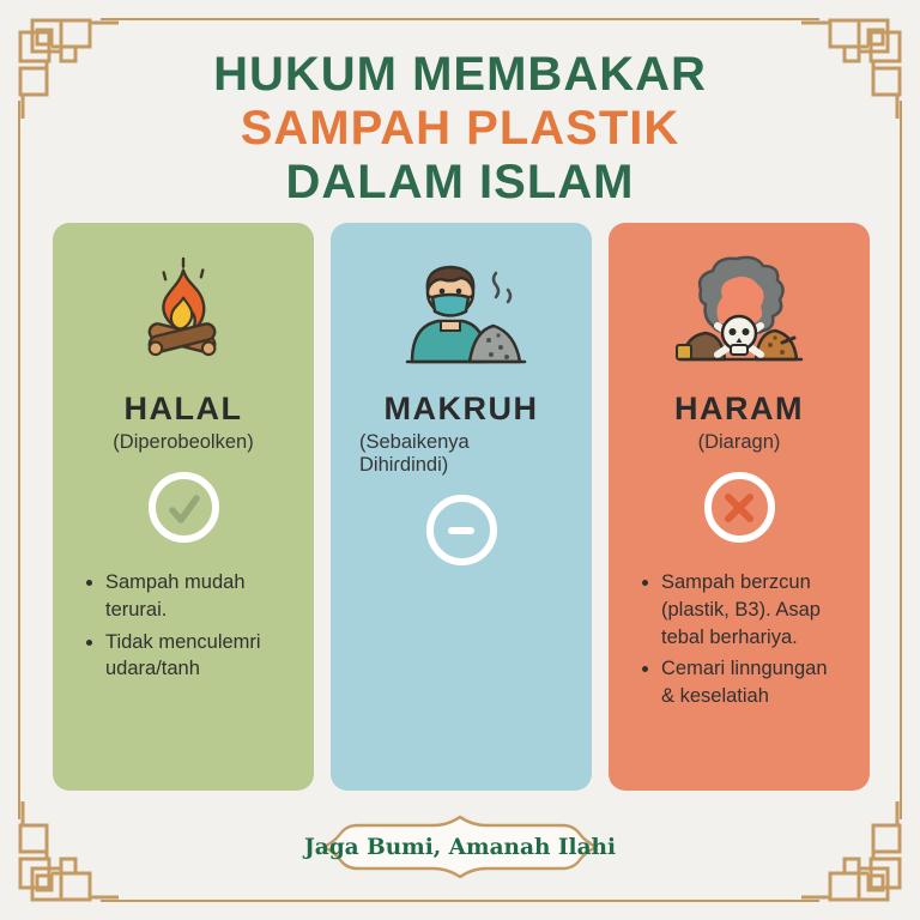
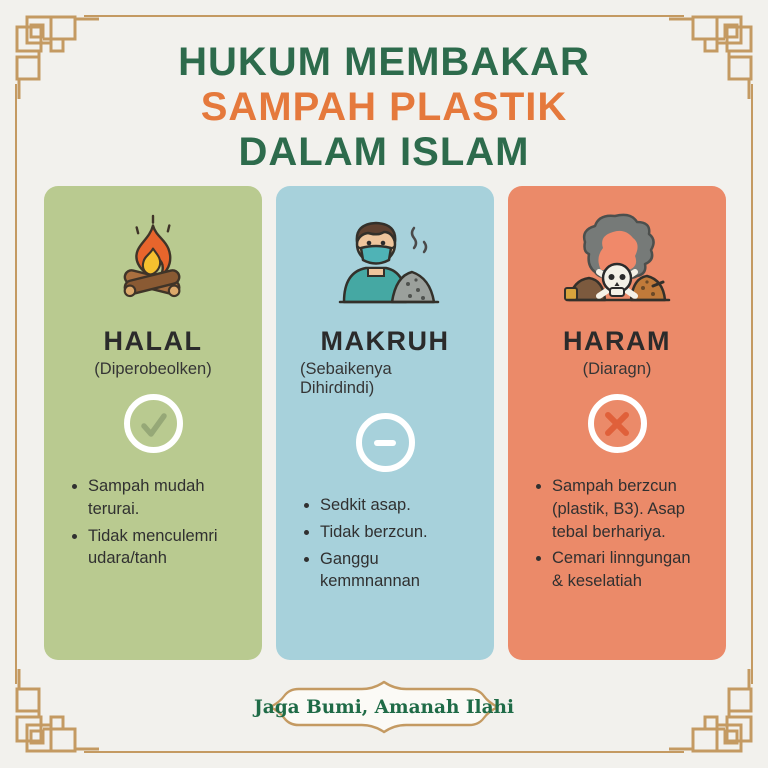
  HUKUM MEMBAKAR
  SAMPAH PLASTIK
  DALAM ISLAM
  HALAL
  (Diperobeolken)
  Sampah mudah terurai.
  Tidak menculemri udara/tanh
  MAKRUH
  (Sebaikenya Dihiɾdindi)
+ Sedkit asap.
+ Tidak berzcun.
+ Ganggu kemmnannan
  HARAM
  (Diaragn)
  Sampah berzcun (plastik, B3). Asap tebal berhariya.
  Cemari linngungan & keselatiah
  Jaga Bumi, Amanah Ilahi
